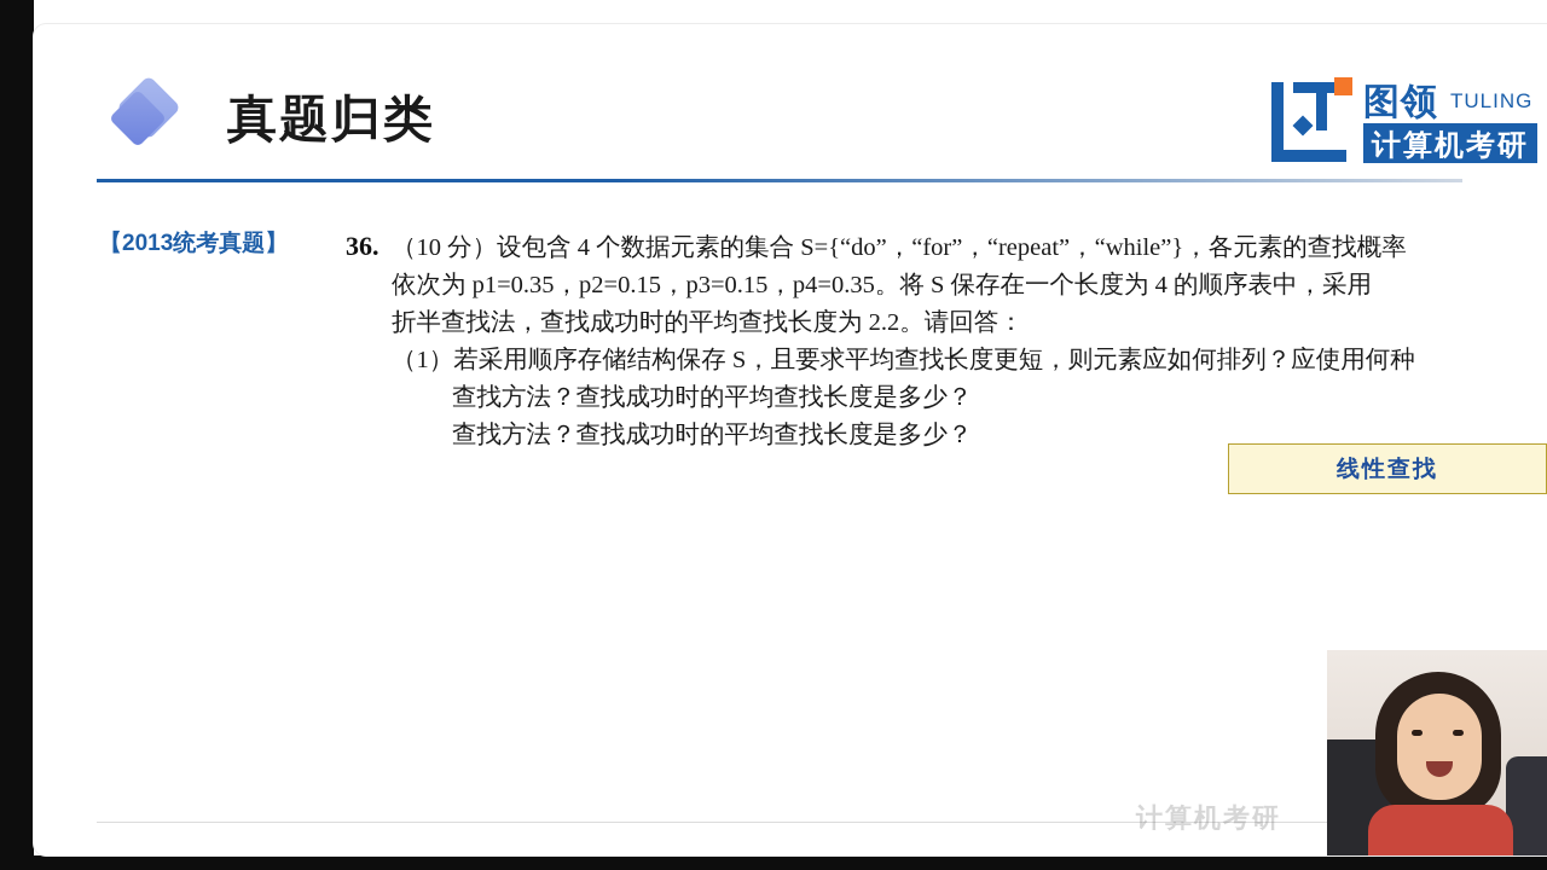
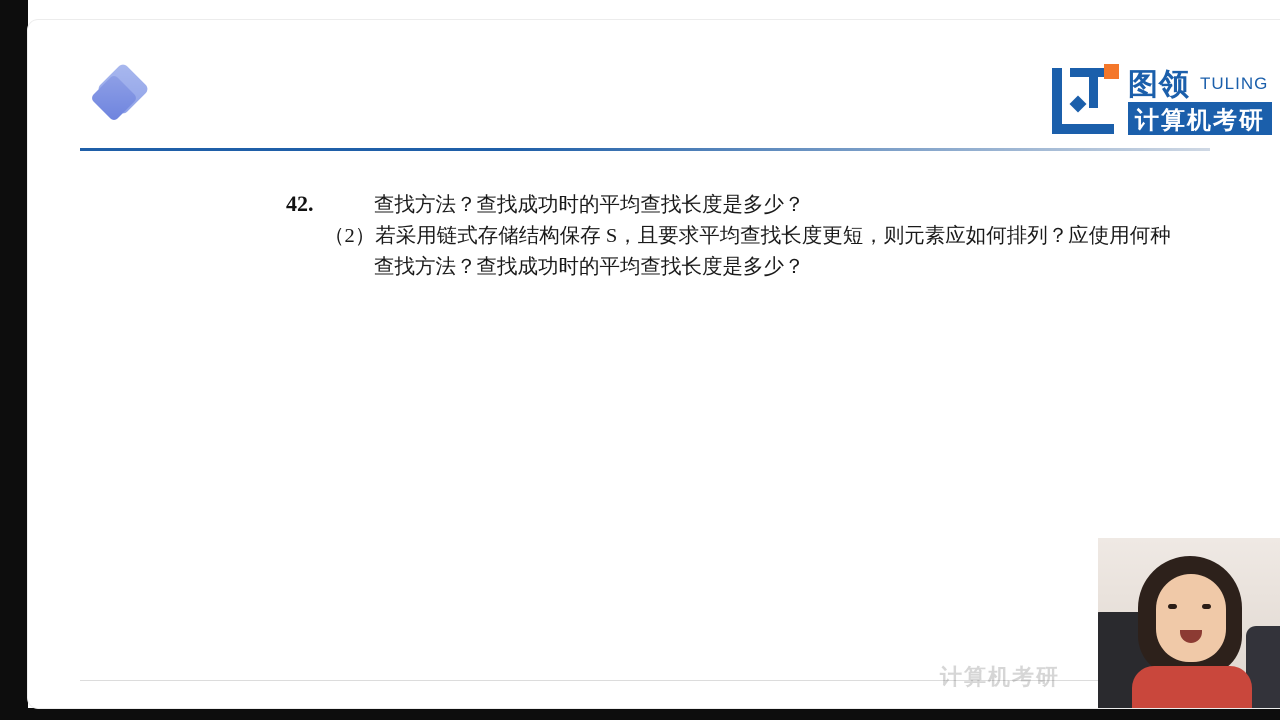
- 真题归类
  图领
  TULING
  计算机考研
- 【2013统考真题】
- 36.
+ 42.
- （10 分）设包含 4 个数据元素的集合 S={“do”，“for”，“repeat”，“while”}，各元素的查找概率
- 依次为 p1=0.35，p2=0.15，p3=0.15，p4=0.35。将 S 保存在一个长度为 4 的顺序表中，采用
- 折半查找法，查找成功时的平均查找长度为 2.2。请回答：
- （1）若采用顺序存储结构保存 S，且要求平均查找长度更短，则元素应如何排列？应使用何种
  查找方法？查找成功时的平均查找长度是多少？
+ （2）若采用链式存储结构保存 S，且要求平均查找长度更短，则元素应如何排列？应使用何种
  查找方法？查找成功时的平均查找长度是多少？
- 线性查找
  计算机考研
